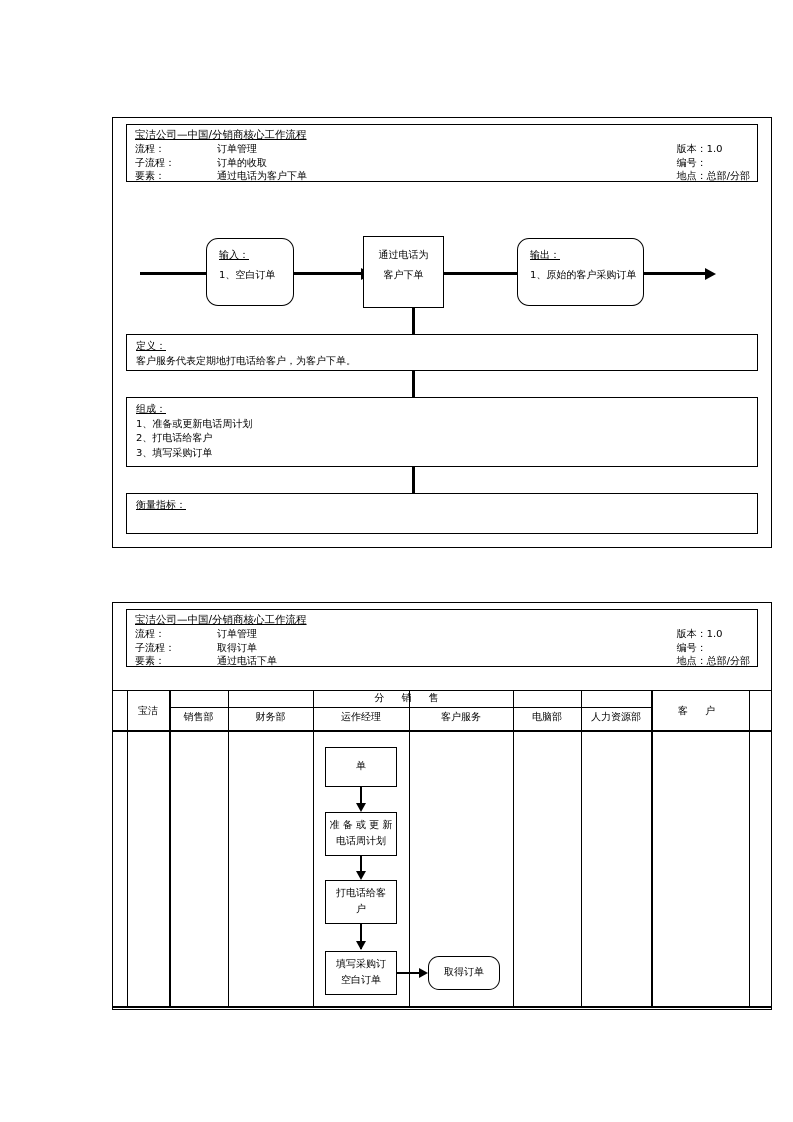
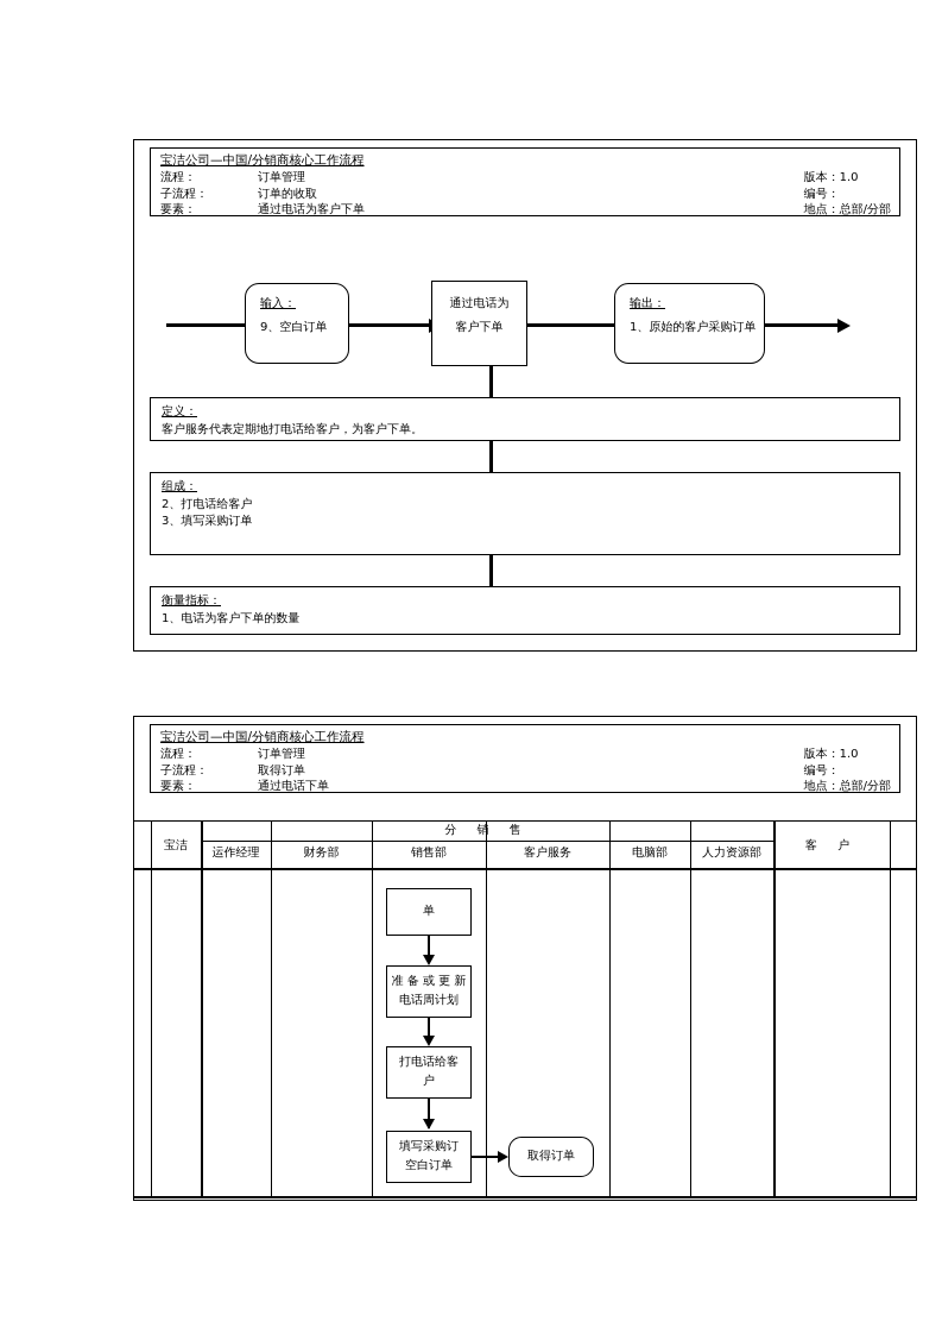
  宝洁公司—中国/分销商核心工作流程
  流程： 订单管理
  子流程： 订单的收取
  要素： 通过电话为客户下单
  版本：1.0
  编号：
  地点：总部/分部
  输入：
- 1、空白订单
+ 9、空白订单
  通过电话为
  客户下单
  输出：
  1、原始的客户采购订单
  定义：
  客户服务代表定期地打电话给客户，为客户下单。
  组成：
- 1、准备或更新电话周计划
  2、打电话给客户
  3、填写采购订单
  衡量指标：
+ 1、电话为客户下单的数量
  宝洁公司—中国/分销商核心工作流程
  流程： 订单管理
  子流程： 取得订单
  要素： 通过电话下单
  版本：1.0
  编号：
  地点：总部/分部
  宝洁
  分 销 售
- 销售部
+ 运作经理
  财务部
- 运作经理
+ 销售部
  客户服务
  电脑部
  人力资源部
  客 户
  单
  准 备 或 更 新
  电话周计划
  打电话给客
  户
  填写采购订
  空白订单
  取得订单
